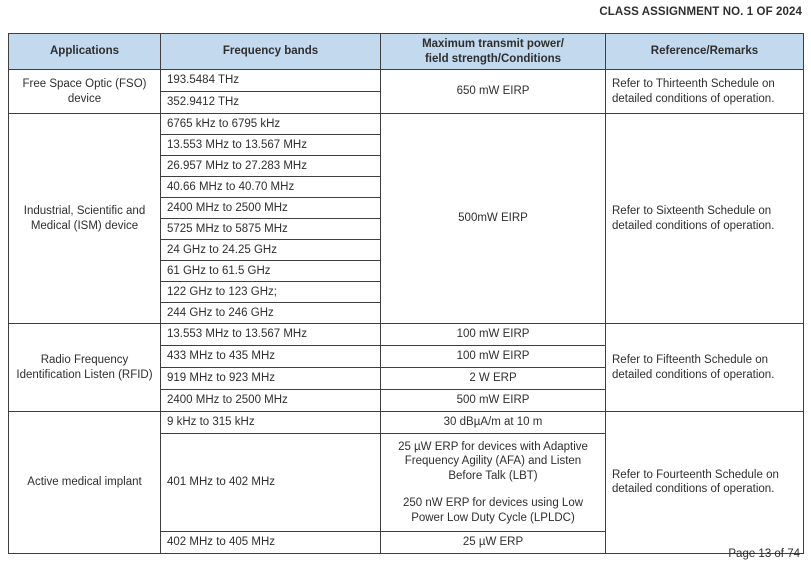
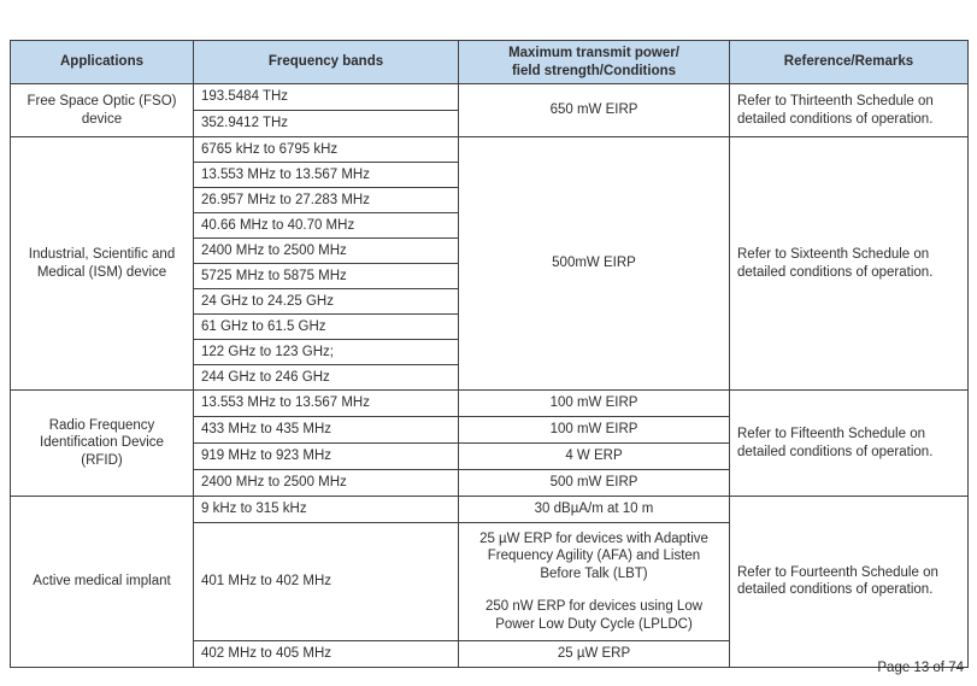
- CLASS ASSIGNMENT NO. 1 OF 2024
  Applications	Frequency bands	Maximum transmit power/ field strength/Conditions	Reference/Remarks
  Free Space Optic (FSO) device	193.5484 THz	650 mW EIRP	Refer to Thirteenth Schedule on detailed conditions of operation.
  352.9412 THz
  Industrial, Scientific and Medical (ISM) device	6765 kHz to 6795 kHz	500mW EIRP	Refer to Sixteenth Schedule on detailed conditions of operation.
  13.553 MHz to 13.567 MHz
  26.957 MHz to 27.283 MHz
  40.66 MHz to 40.70 MHz
  2400 MHz to 2500 MHz
  5725 MHz to 5875 MHz
  24 GHz to 24.25 GHz
  61 GHz to 61.5 GHz
  122 GHz to 123 GHz;
  244 GHz to 246 GHz
- Radio Frequency Identification Listen (RFID)	13.553 MHz to 13.567 MHz	100 mW EIRP	Refer to Fifteenth Schedule on detailed conditions of operation.
+ Radio Frequency Identification Device (RFID)	13.553 MHz to 13.567 MHz	100 mW EIRP	Refer to Fifteenth Schedule on detailed conditions of operation.
  433 MHz to 435 MHz	100 mW EIRP
- 919 MHz to 923 MHz	2 W ERP
+ 919 MHz to 923 MHz	4 W ERP
  2400 MHz to 2500 MHz	500 mW EIRP
  Active medical implant	9 kHz to 315 kHz	30 dBµA/m at 10 m	Refer to Fourteenth Schedule on detailed conditions of operation.
  401 MHz to 402 MHz	25 µW ERP for devices with Adaptive Frequency Agility (AFA) and Listen Before Talk (LBT) 250 nW ERP for devices using Low Power Low Duty Cycle (LPLDC)
  402 MHz to 405 MHz	25 µW ERP
  Page 13 of 74
